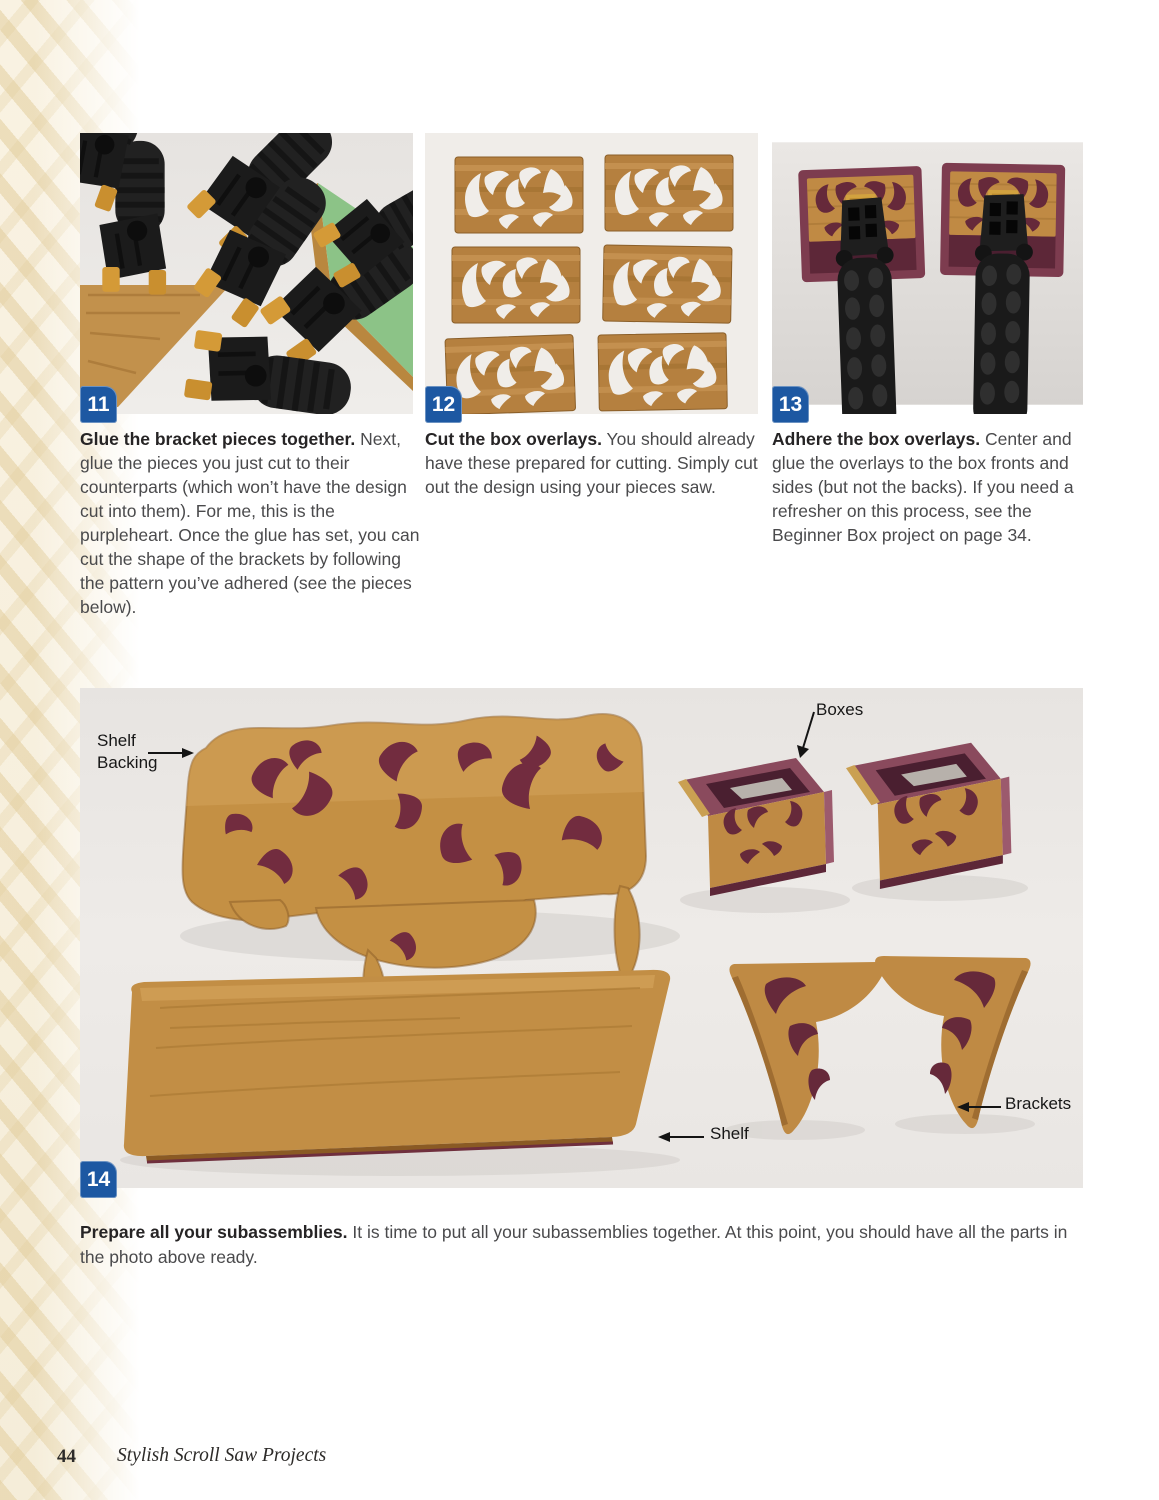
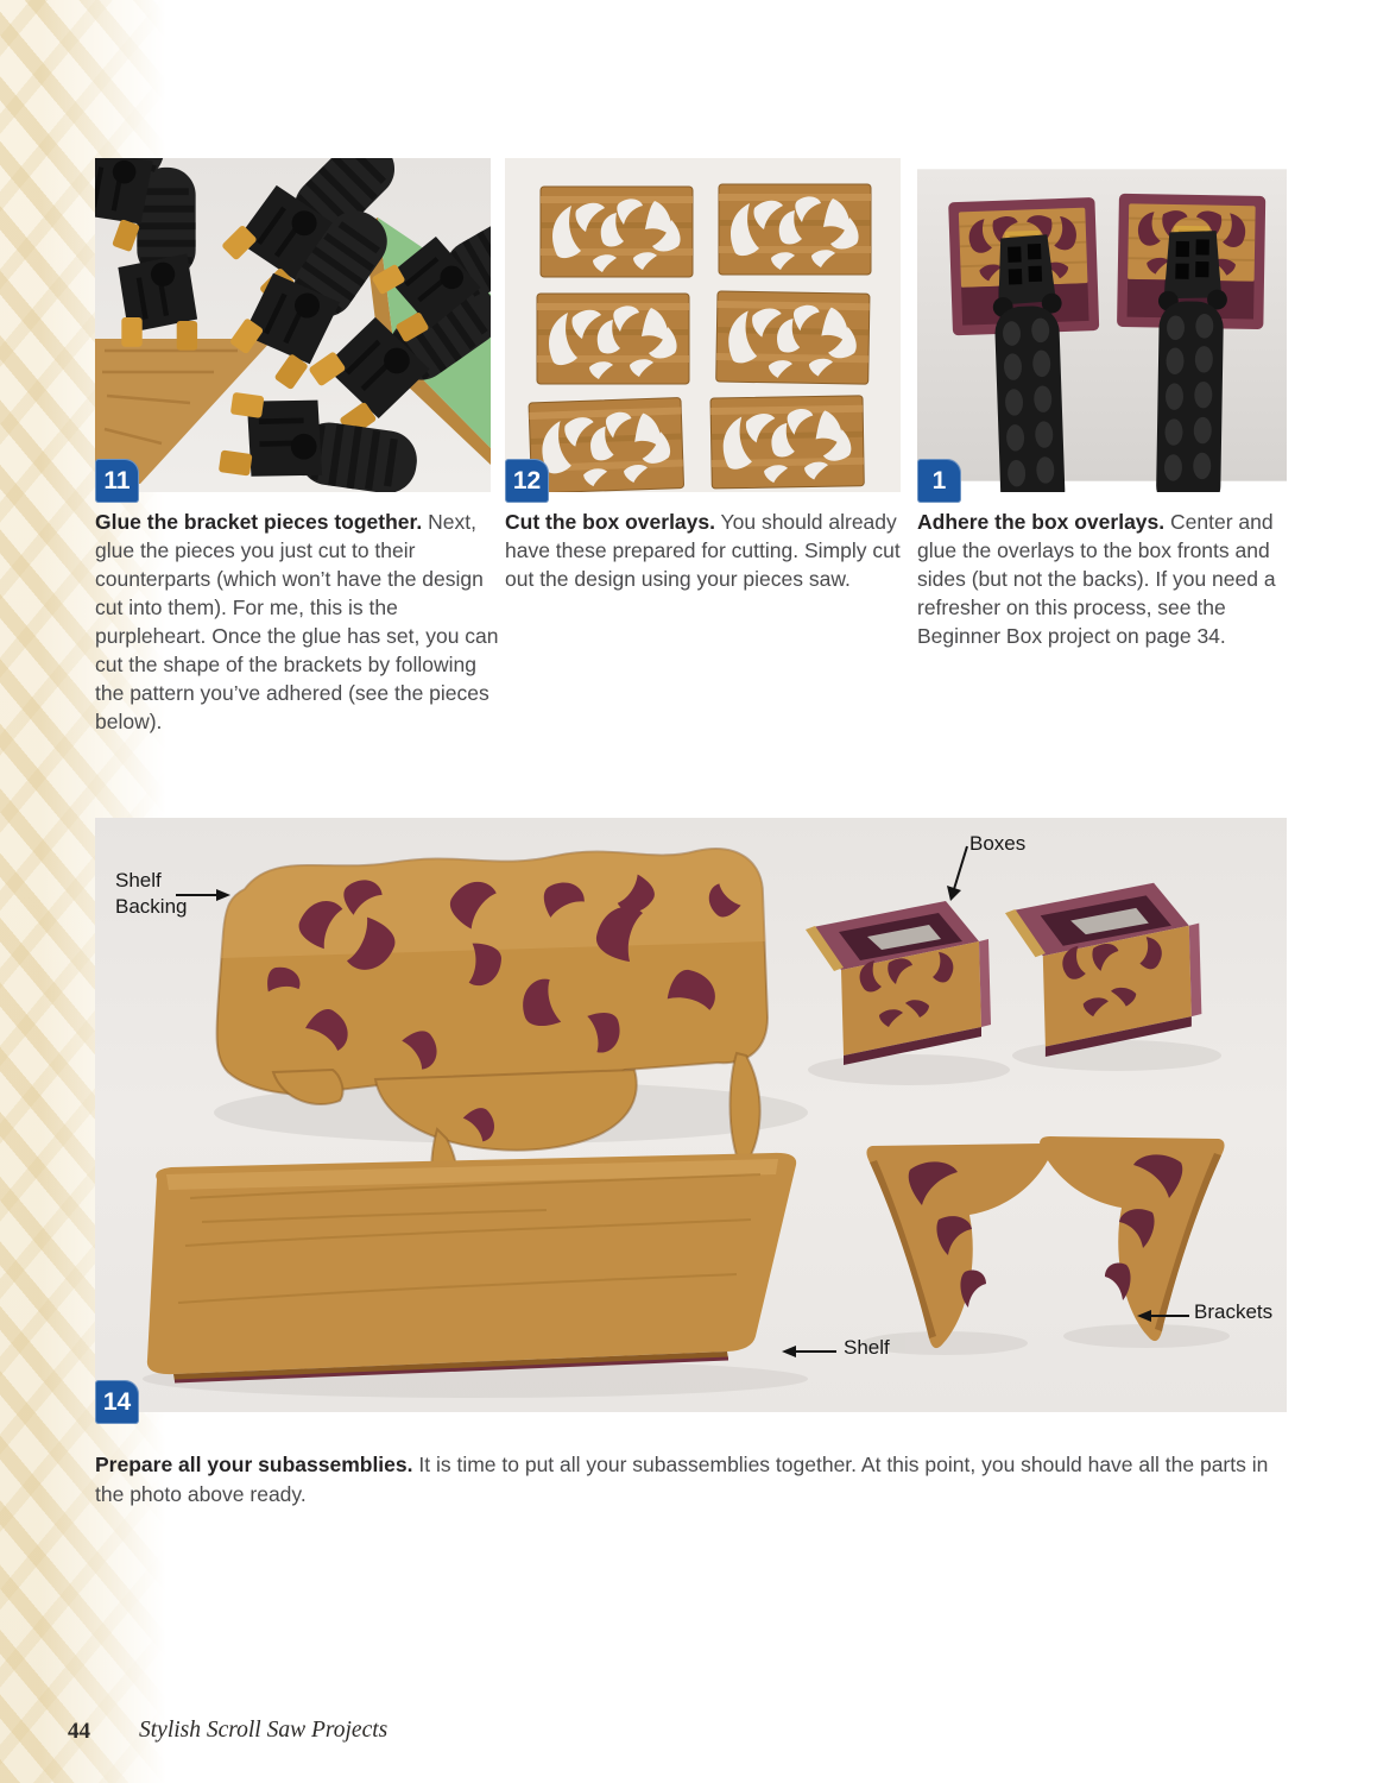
  11
  12
- 13
+ 1
  Glue the bracket pieces together. Next, glue the pieces you just cut to their counterparts (which won’t have the design cut into them). For me, this is the purpleheart. Once the glue has set, you can cut the shape of the brackets by following the pattern you’ve adhered (see the pieces below).
  Cut the box overlays. You should already have these prepared for cutting. Simply cut out the design using your pieces saw.
  Adhere the box overlays. Center and glue the overlays to the box fronts and sides (but not the backs). If you need a refresher on this process, see the Beginner Box project on page 34.
  Shelf
  Backing
  Boxes
  Shelf
  Brackets
  14
  Prepare all your subassemblies. It is time to put all your subassemblies together. At this point, you should have all the parts in the photo above ready.
  44
  Stylish Scroll Saw Projects
